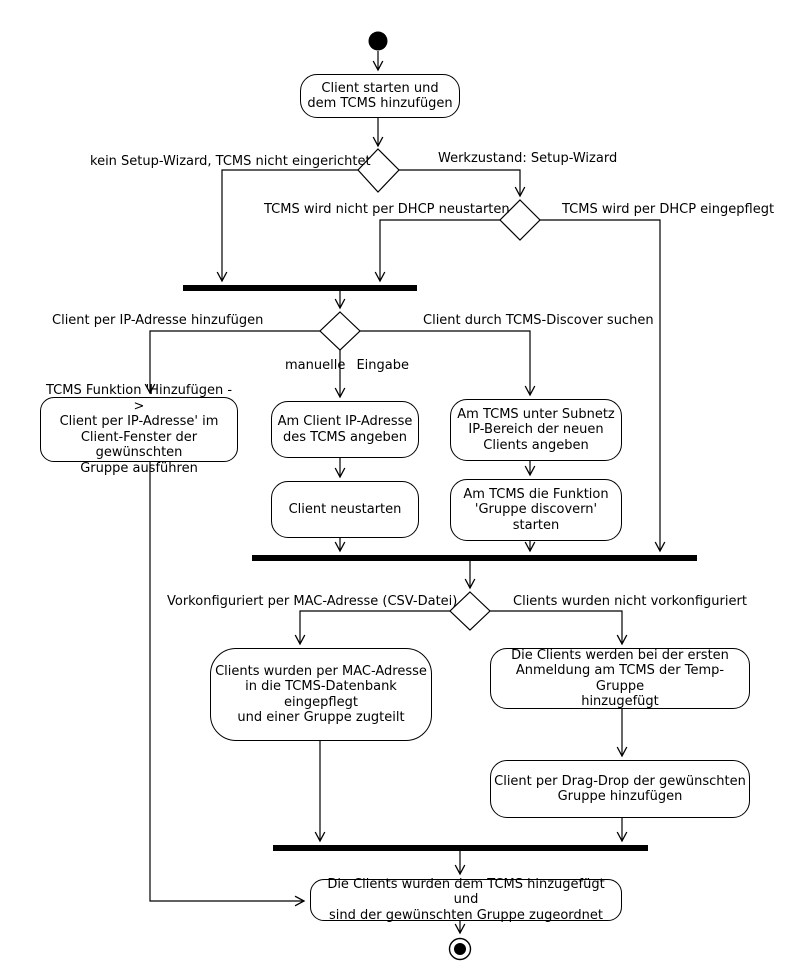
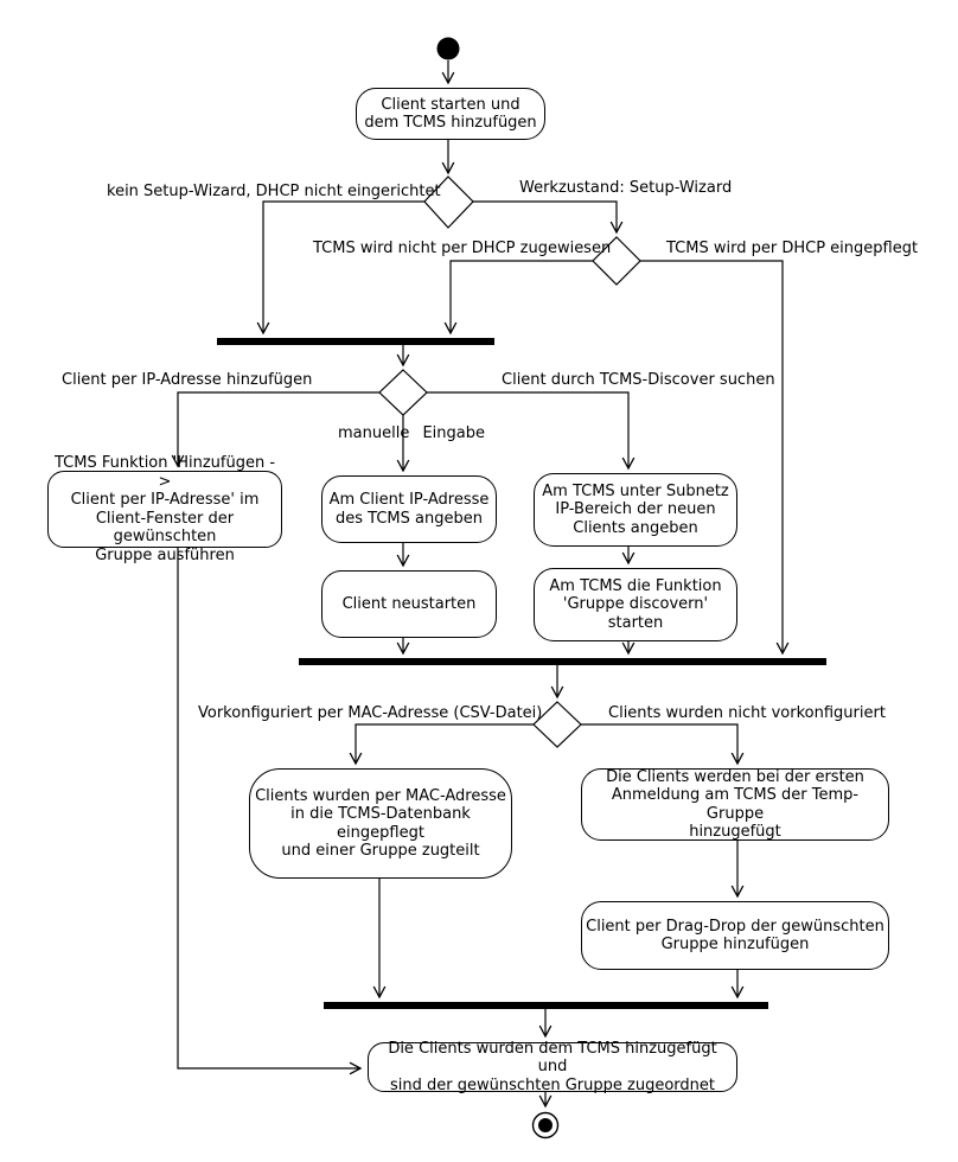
  Client starten und
  dem TCMS hinzufügen
  TCMS Funktion 'Hinzufügen ->
  Client per IP-Adresse' im
  Client-Fenster der gewünschten
  Gruppe ausführen
  Am Client IP-Adresse
  des TCMS angeben
  Am TCMS unter Subnetz
  IP-Bereich der neuen
  Clients angeben
  Client neustarten
  Am TCMS die Funktion
  'Gruppe discovern'
  starten
  Clients wurden per MAC-Adresse
  in die TCMS-Datenbank eingepflegt
  und einer Gruppe zugteilt
  Die Clients werden bei der ersten
  Anmeldung am TCMS der Temp-Gruppe
  hinzugefügt
  Client per Drag-Drop der gewünschten
  Gruppe hinzufügen
  Die Clients wurden dem TCMS hinzugefügt und
  sind der gewünschten Gruppe zugeordnet
- kein Setup-Wizard, TCMS nicht eingerichtet
+ kein Setup-Wizard, DHCP nicht eingerichtet
  Werkzustand: Setup-Wizard
- TCMS wird nicht per DHCP neustarten
+ TCMS wird nicht per DHCP zugewiesen
  TCMS wird per DHCP eingepflegt
  Client per IP-Adresse hinzufügen
  Client durch TCMS-Discover suchen
  manuelle Eingabe
  Vorkonfiguriert per MAC-Adresse (CSV-Datei)
  Clients wurden nicht vorkonfiguriert
